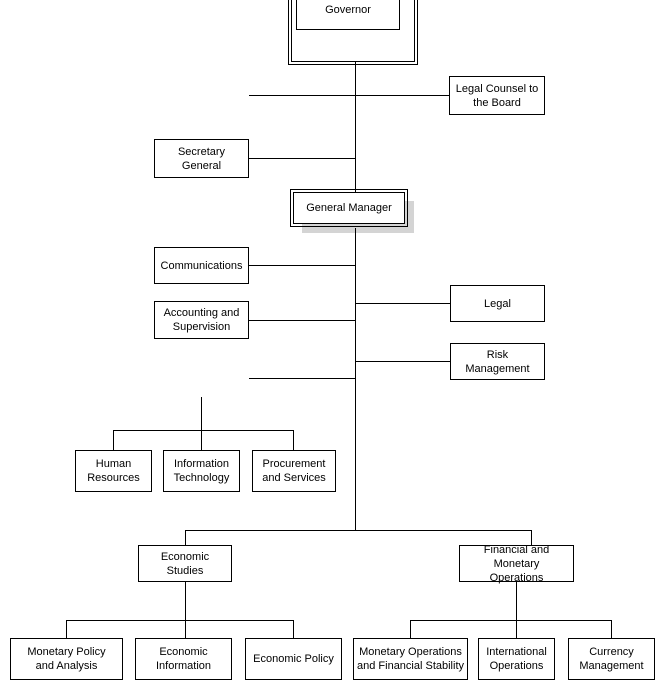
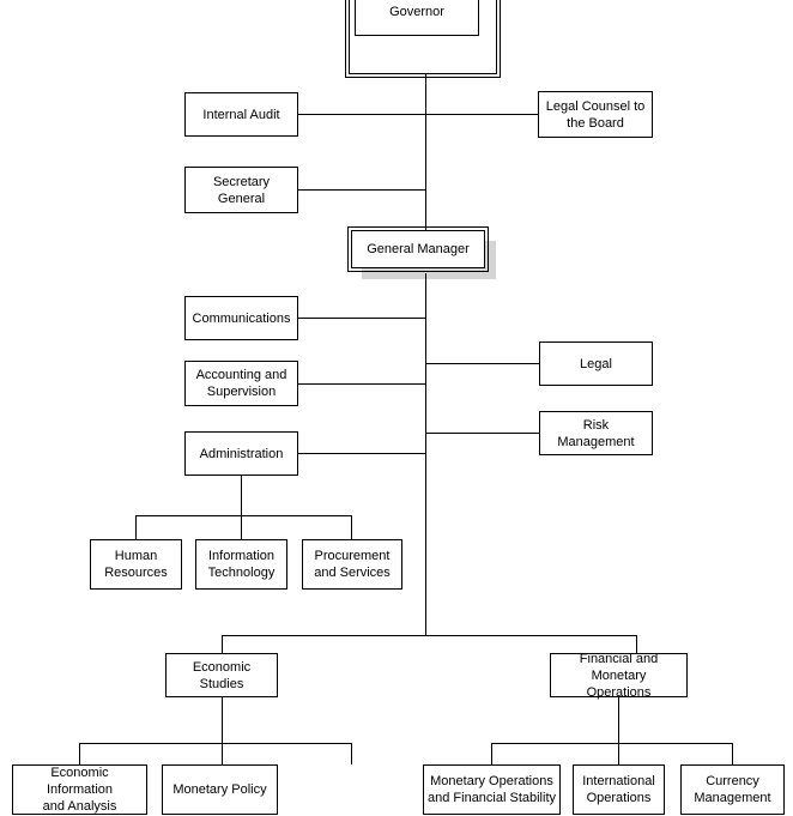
  Governor
+ Internal Audit
  Legal Counsel to
  the Board
  Secretary General
  General Manager
  Communications
  Accounting and
  Supervision
+ Administration
  Legal
  Risk Management
  Human
  Resources
  Information
  Technology
  Procurement
  and Services
  Economic Studies
  Financial and Monetary
  Operations
- Monetary Policy
+ Economic Information
  and Analysis
- Economic Information
+ Monetary Policy
- Economic Policy
  Monetary Operations
  and Financial Stability
  International
  Operations
  Currency
  Management
